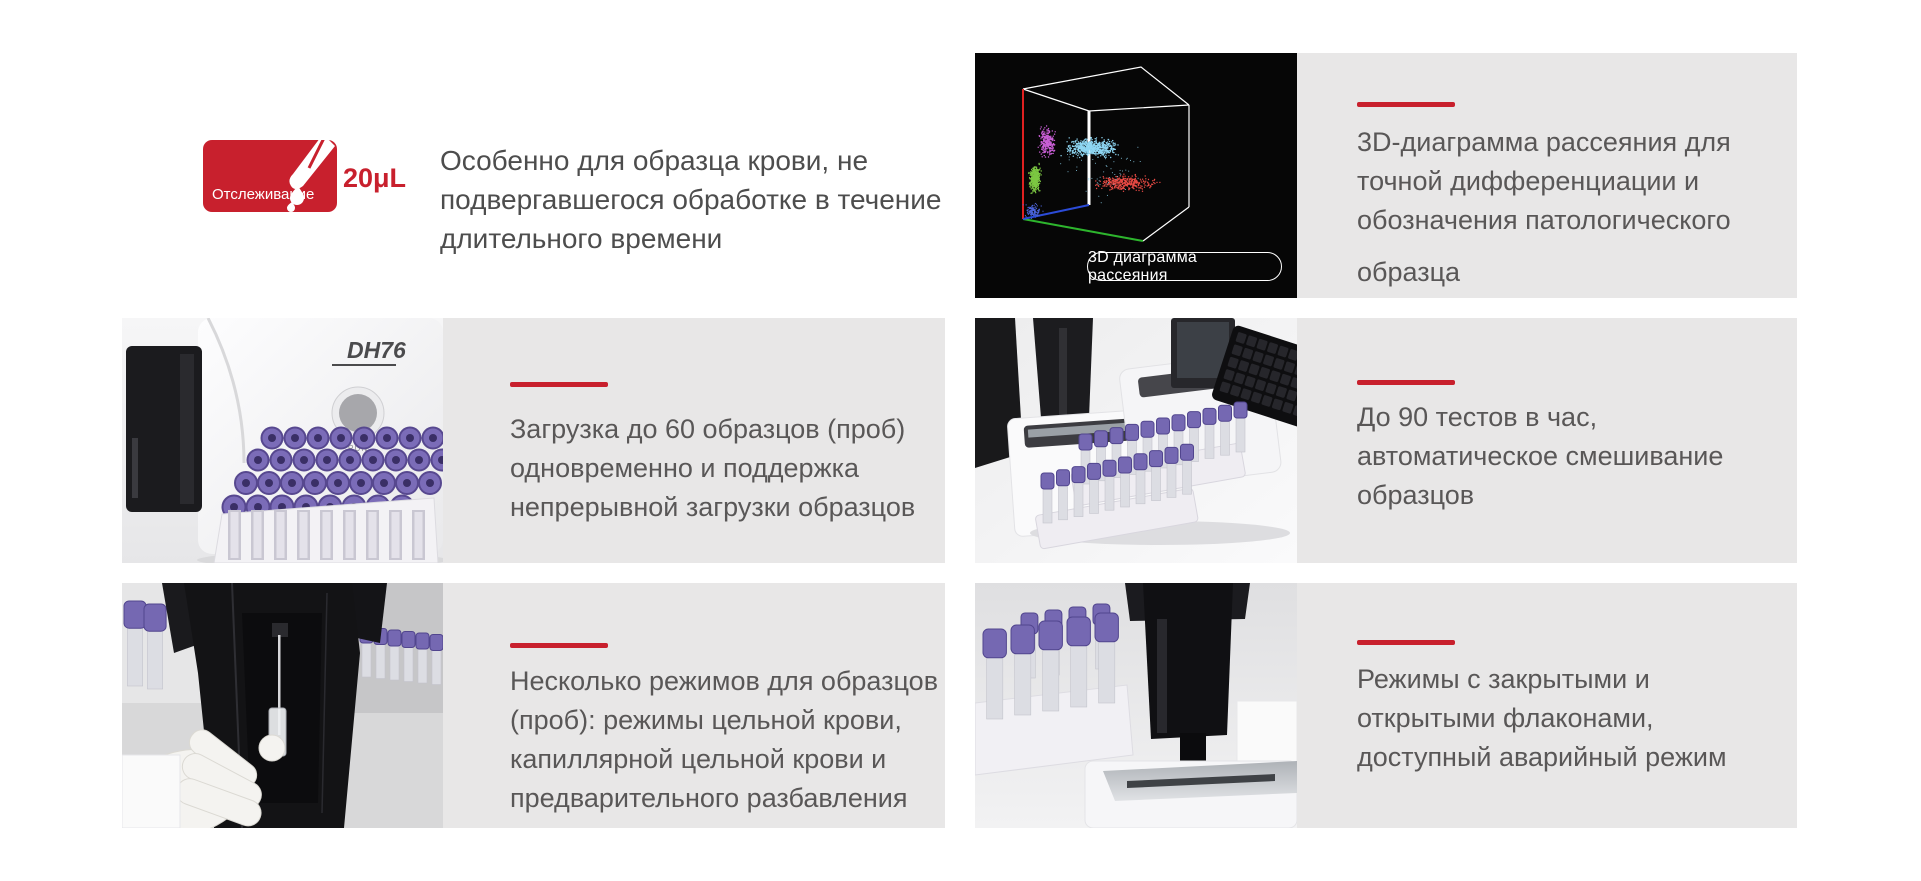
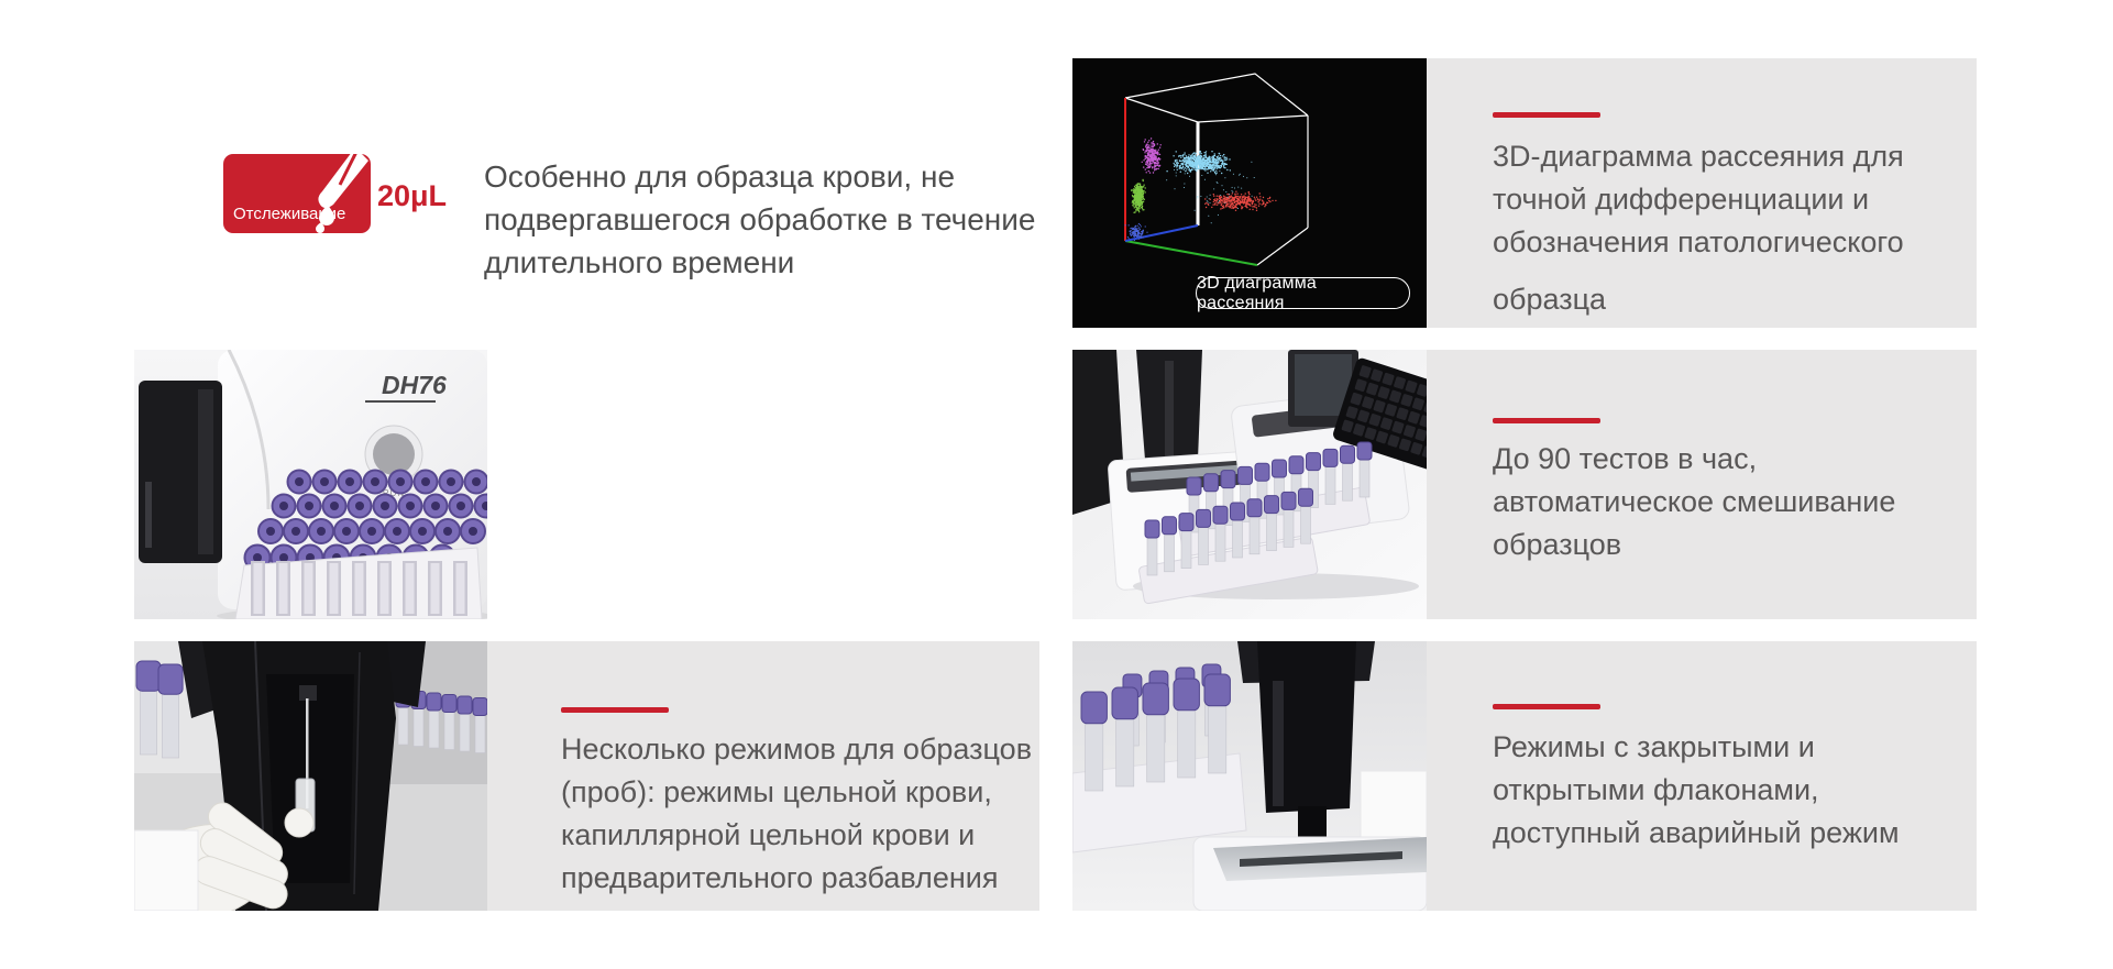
  Отслеживае
  20μL
  Особенно для образца крови, не
  подвергавшегося обработке в течение
  длительного времени
  3D диаграмма рассеяния
  3D-диаграмма рассеяния для
  точной дифференциации и
  обозначения патологического
  образца
  DH76
- Загрузка до 60 образцов (проб)
- одновременно и поддержка
- непрерывной загрузки образцов
  До 90 тестов в час,
  автоматическое смешивание
  образцов
  Несколько режимов для образцов
  (проб): режимы цельной крови,
  капиллярной цельной крови и
  предварительного разбавления
  Режимы с закрытыми и
  открытыми флаконами,
  доступный аварийный режим
